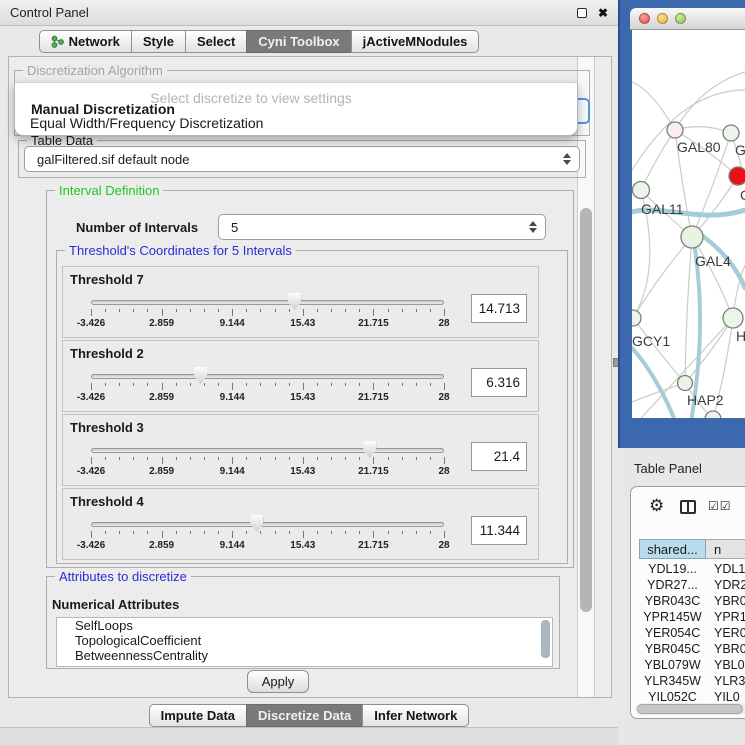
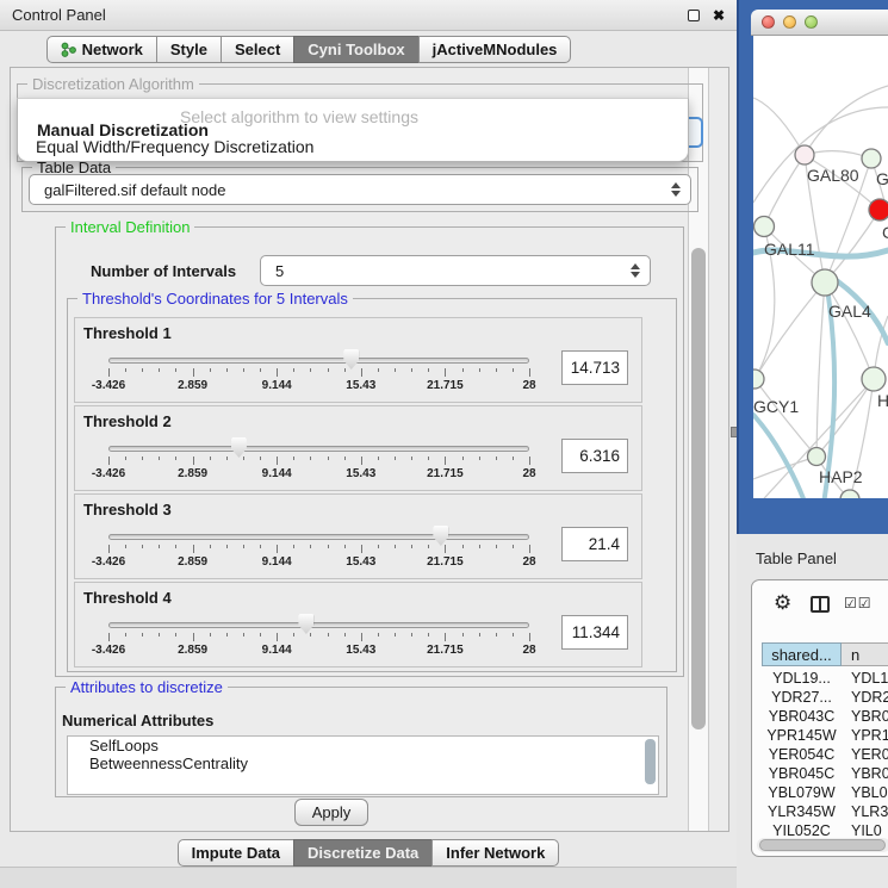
  Control Panel
  ✖
  Network
  Style
  Select
  Cyni Toolbox
  jActiveMNodules
  Discretization Algorithm
- Select discretize to view settings
+ Select algorithm to view settings
  Manual Discretization
  Equal Width/Frequency Discretization
  Table Data
  galFiltered.sif default node
  Interval Definition
  Number of Intervals
  5
  Threshold's Coordinates for 5 Intervals
- Threshold 7
+ Threshold 1
  -3.426
  2.859
  9.144
  15.43
  21.715
  28
  14.713
  Threshold 2
  -3.426
  2.859
  9.144
  15.43
  21.715
  28
  6.316
  Threshold 3
  -3.426
  2.859
  9.144
  15.43
  21.715
  28
  21.4
  Threshold 4
  -3.426
  2.859
  9.144
  15.43
  21.715
  28
  11.344
  Attributes to discretize
  Numerical Attributes
  SelfLoops
- TopologicalCoefficient
  BetweennessCentrality
  Apply
  Impute Data
  Discretize Data
  Infer Network
  GAL80
  G
  GAL11
  GAL4
  GCY1
  H
  HAP2
  Table Panel
  ⚙
  ☑☑
  shared...
  n
  YDL19...
  YDL1
  YDR27...
  YDR2
  YBR043C
  YBR0
  YPR145W
  YPR1
  YER054C
  YER0
  YBR045C
  YBR0
  YBL079W
  YBL0
  YLR345W
  YLR3
  YIL052C
  YIL0
